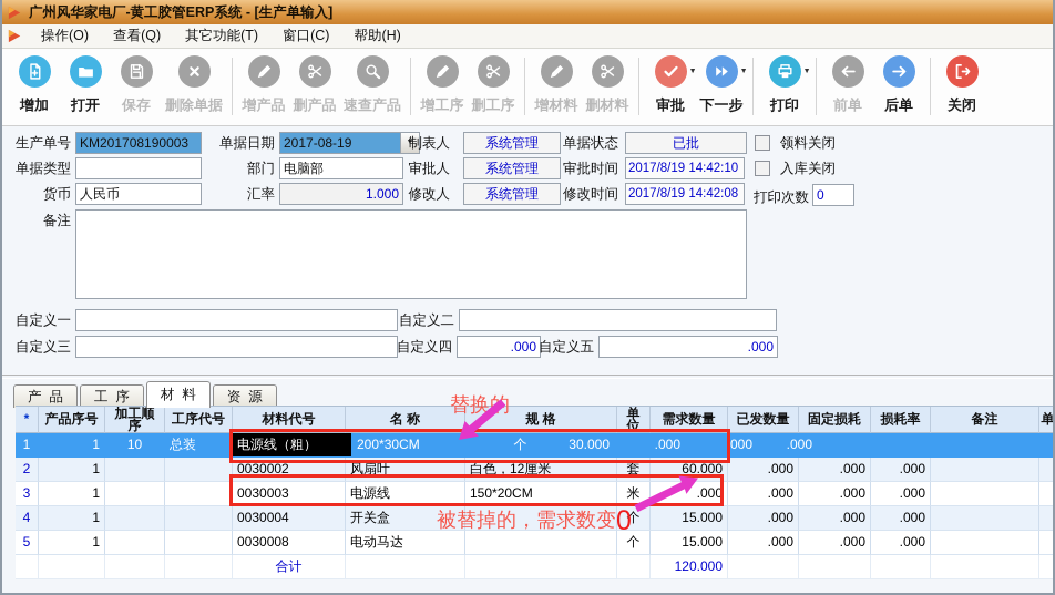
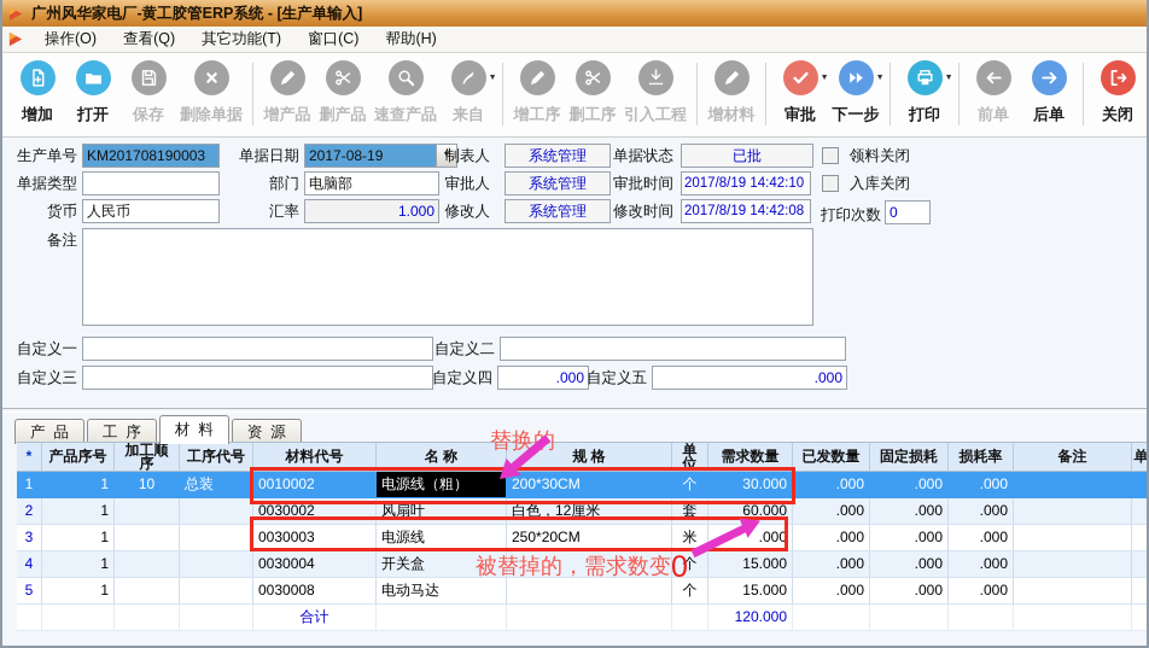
  广州风华家电厂-黄工胶管ERP系统 - [生产单输入]
  操作(O)
  查看(Q)
  其它功能(T)
  窗口(C)
  帮助(H)
  增加
  打开
  保存
  删除单据
  增产品
  删产品
  速查产品
+ 来自
  增工序
  删工序
+ 引入工程
  增材料
- 删材料
  审批
  下一步
  打印
  前单
  后单
  关闭
  生产单号
  KM201708190003
  单据日期
  2017-08-19
  制表人
  系统管理
  单据状态
  已批
  领料关闭
  单据类型
  部门
  电脑部
  审批人
  系统管理
  审批时间
  2017/8/19 14:42:10
  入库关闭
  货币
  人民币
  汇率
  1.000
  修改人
  系统管理
  修改时间
  2017/8/19 14:42:08
  打印次数
  0
  备注
  自定义一
  自定义二
  自定义三
  自定义四
  .000
  自定义五
  .000
  产 品
  工 序
  材 料
  资 源
  *
  产品序号
  加工顺
  序
  工序代号
  材料代号
  名 称
  规 格
  单
  位
  需求数量
  已发数量
  固定损耗
  损耗率
  备注
  单
  1
  1
  10
  总装
+ 0010002
  电源线（粗）
  200*30CM
  个
  30.000
  .000
  .000
  .000
  2
  1
  0030002
  风扇叶
  白色，12厘米
  套
  60.000
  .000
  .000
  .000
  3
  1
  0030003
  电源线
- 150*20CM
+ 250*20CM
  米
  .000
  .000
  .000
  .000
  4
  1
  0030004
  开关盒
  个
  15.000
  .000
  .000
  .000
  5
  1
  0030008
  电动马达
  个
  15.000
  .000
  .000
  .000
  合计
  120.000
  被替掉的，需求数变0
